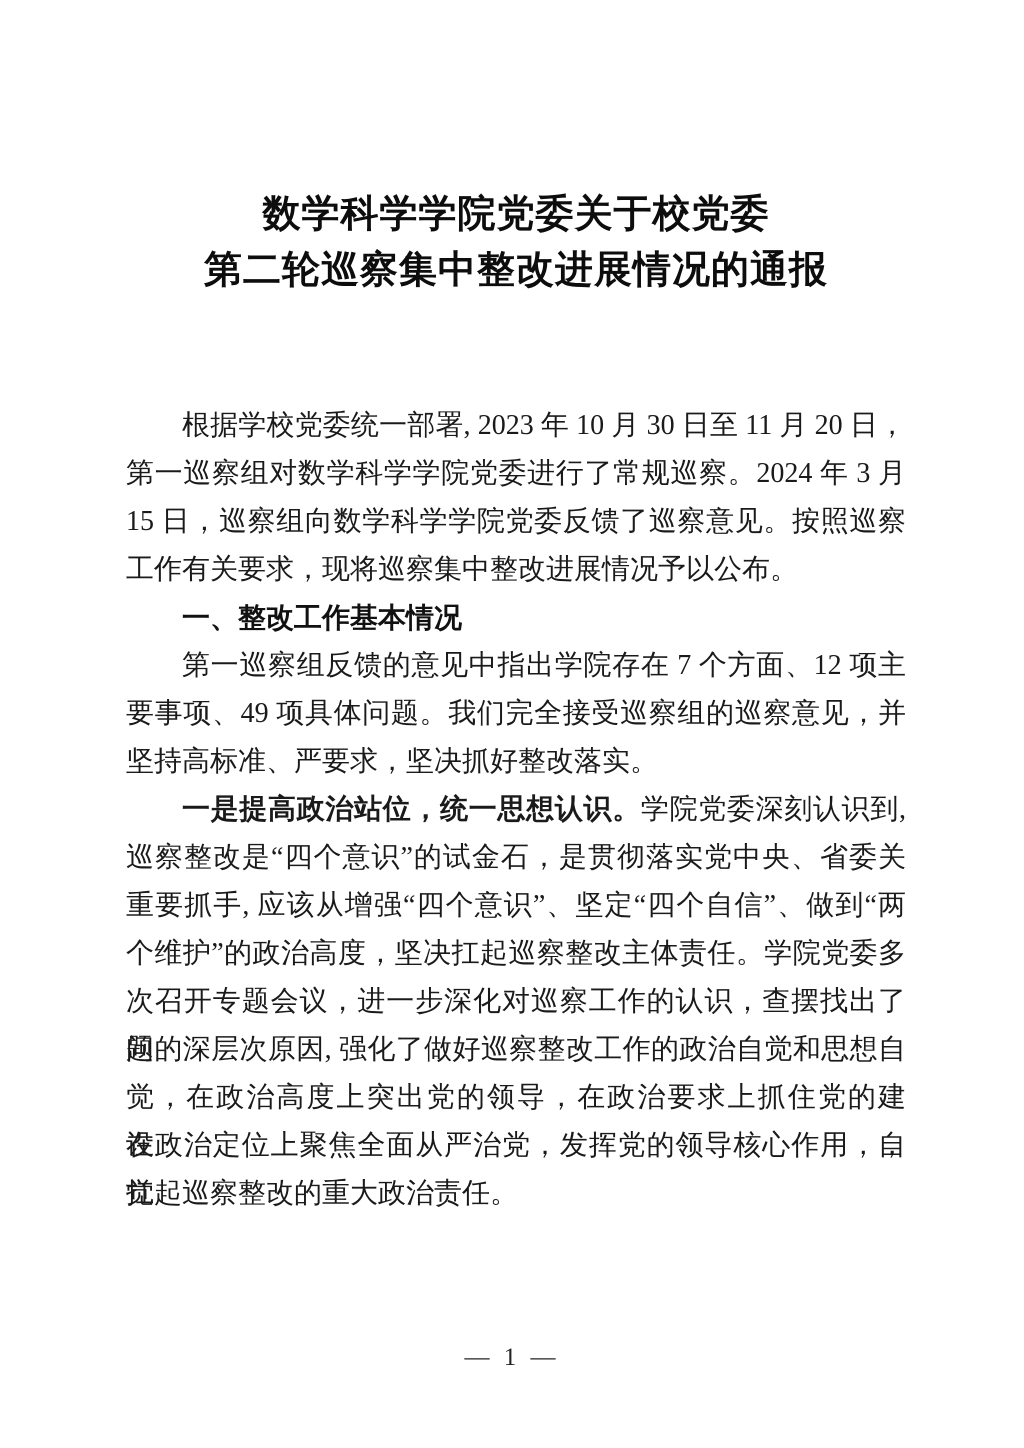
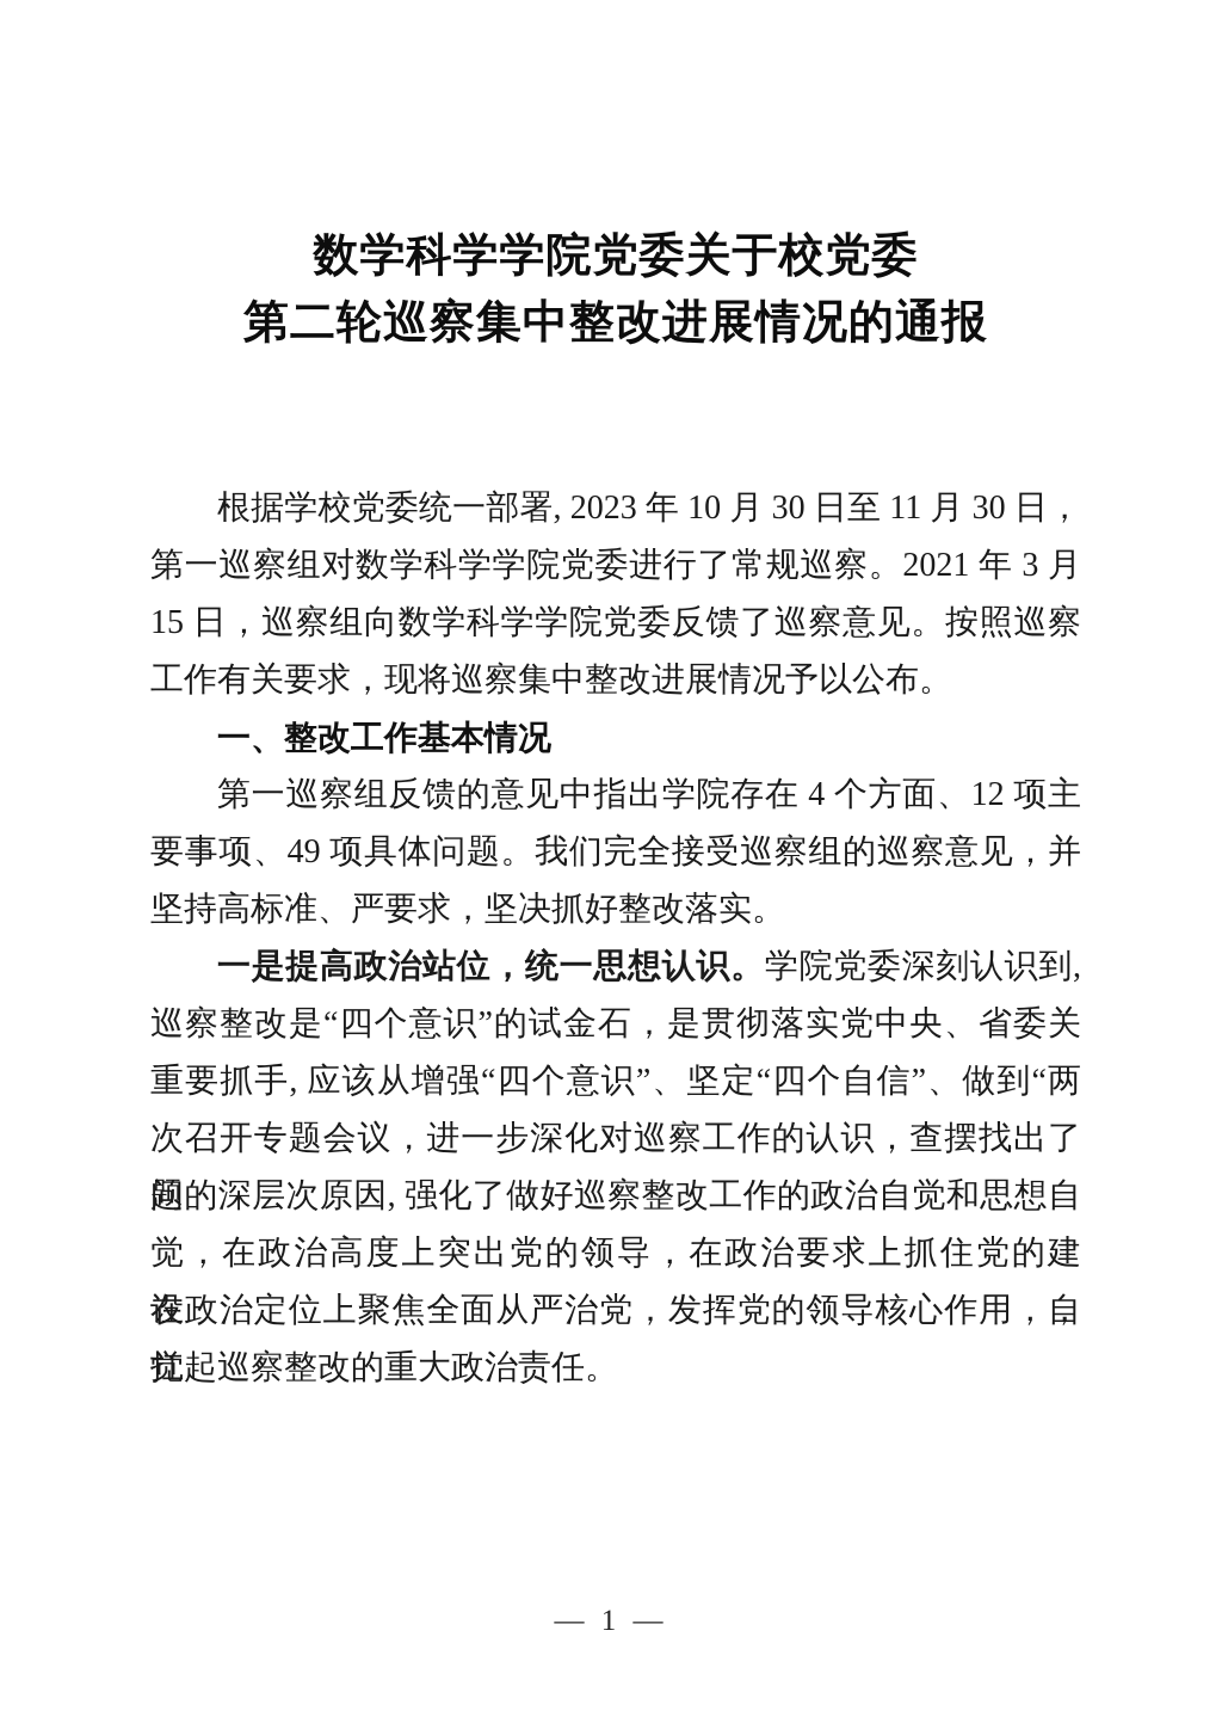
  数学科学学院党委关于校党委
  第二轮巡察集中整改进展情况的通报
- 根据学校党委统一部署, 2023 年 10 月 30 日至 11 月 20 日，
+ 根据学校党委统一部署, 2023 年 10 月 30 日至 11 月 30 日，
- 第一巡察组对数学科学学院党委进行了常规巡察。2024 年 3 月
+ 第一巡察组对数学科学学院党委进行了常规巡察。2021 年 3 月
  15 日，巡察组向数学科学学院党委反馈了巡察意见。按照巡察
  工作有关要求，现将巡察集中整改进展情况予以公布。
  一、整改工作基本情况
- 第一巡察组反馈的意见中指出学院存在 7 个方面、12 项主
+ 第一巡察组反馈的意见中指出学院存在 4 个方面、12 项主
  要事项、49 项具体问题。我们完全接受巡察组的巡察意见，并
  坚持高标准、严要求，坚决抓好整改落实。
  一是提高政治站位，统一思想认识。学院党委深刻认识到,
  巡察整改是“四个意识”的试金石，是贯彻落实党中央、省委关
  重要抓手, 应该从增强“四个意识”、坚定“四个自信”、做到“两
- 个维护”的政治高度，坚决扛起巡察整改主体责任。学院党委多
  次召开专题会议，进一步深化对巡察工作的认识，查摆找出了问
  题的深层次原因, 强化了做好巡察整改工作的政治自觉和思想自
  觉，在政治高度上突出党的领导，在政治要求上抓住党的建设，
  在政治定位上聚焦全面从严治党，发挥党的领导核心作用，自觉
  扛起巡察整改的重大政治责任。
  — 1 —
